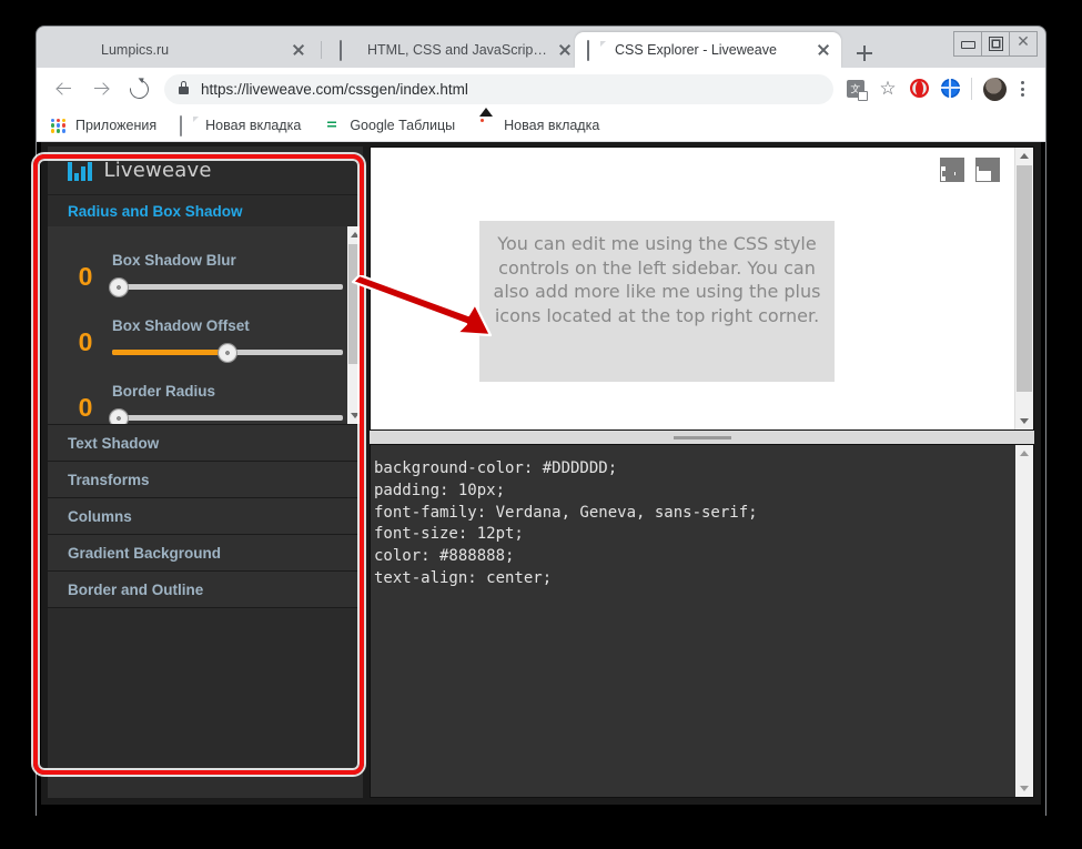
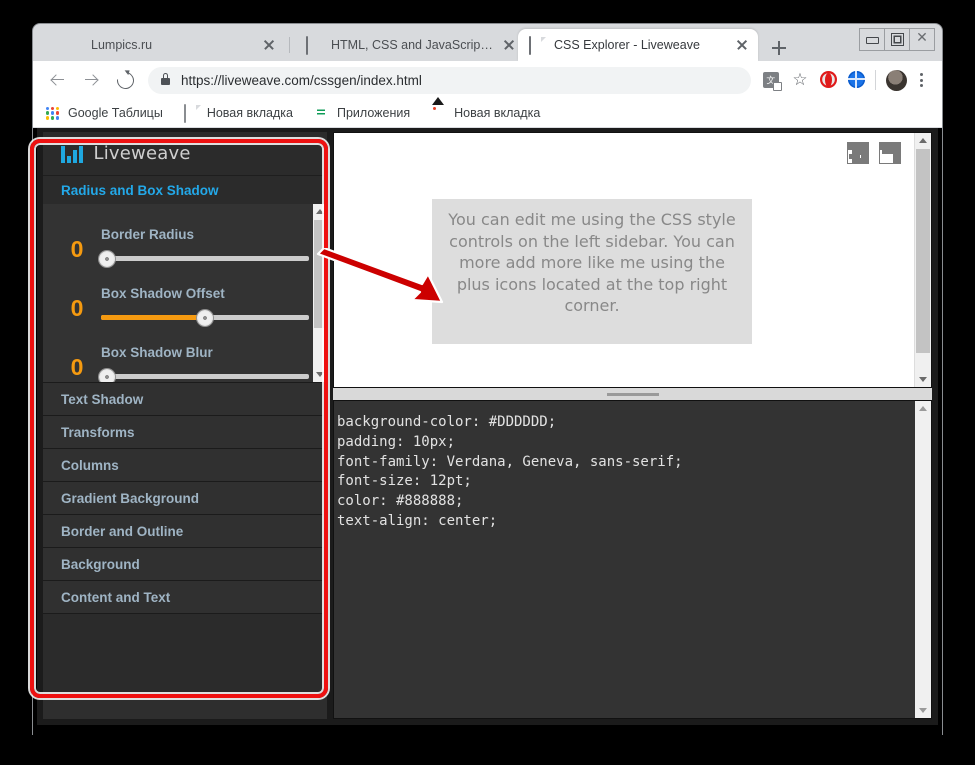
  Lumpics.ru
  HTML, CSS and JavaScript d
  CSS Explorer - Liveweave
  ✕
  https://liveweave.com/cssgen/index.html
  文
  ☆
- Приложения
+ Google Таблицы
  Новая вкладка
- Google Таблицы
+ Приложения
  Новая вкладка
  Liveweave
  Radius and Box Shadow
  0
- Box Shadow Blur
+ Border Radius
  0
  Box Shadow Offset
  0
- Border Radius
+ Box Shadow Blur
  Text Shadow
  Transforms
  Columns
  Gradient Background
  Border and Outline
+ Background
+ Content and Text
- You can edit me using the CSS style controls on the left sidebar. You can also add more like me using the plus icons located at the top right corner.
+ You can edit me using the CSS style controls on the left sidebar. You can more add more like me using the plus icons located at the top right corner.
  background-color: #DDDDDD;
  padding: 10px;
  font-family: Verdana, Geneva, sans-serif;
  font-size: 12pt;
  color: #888888;
  text-align: center;
